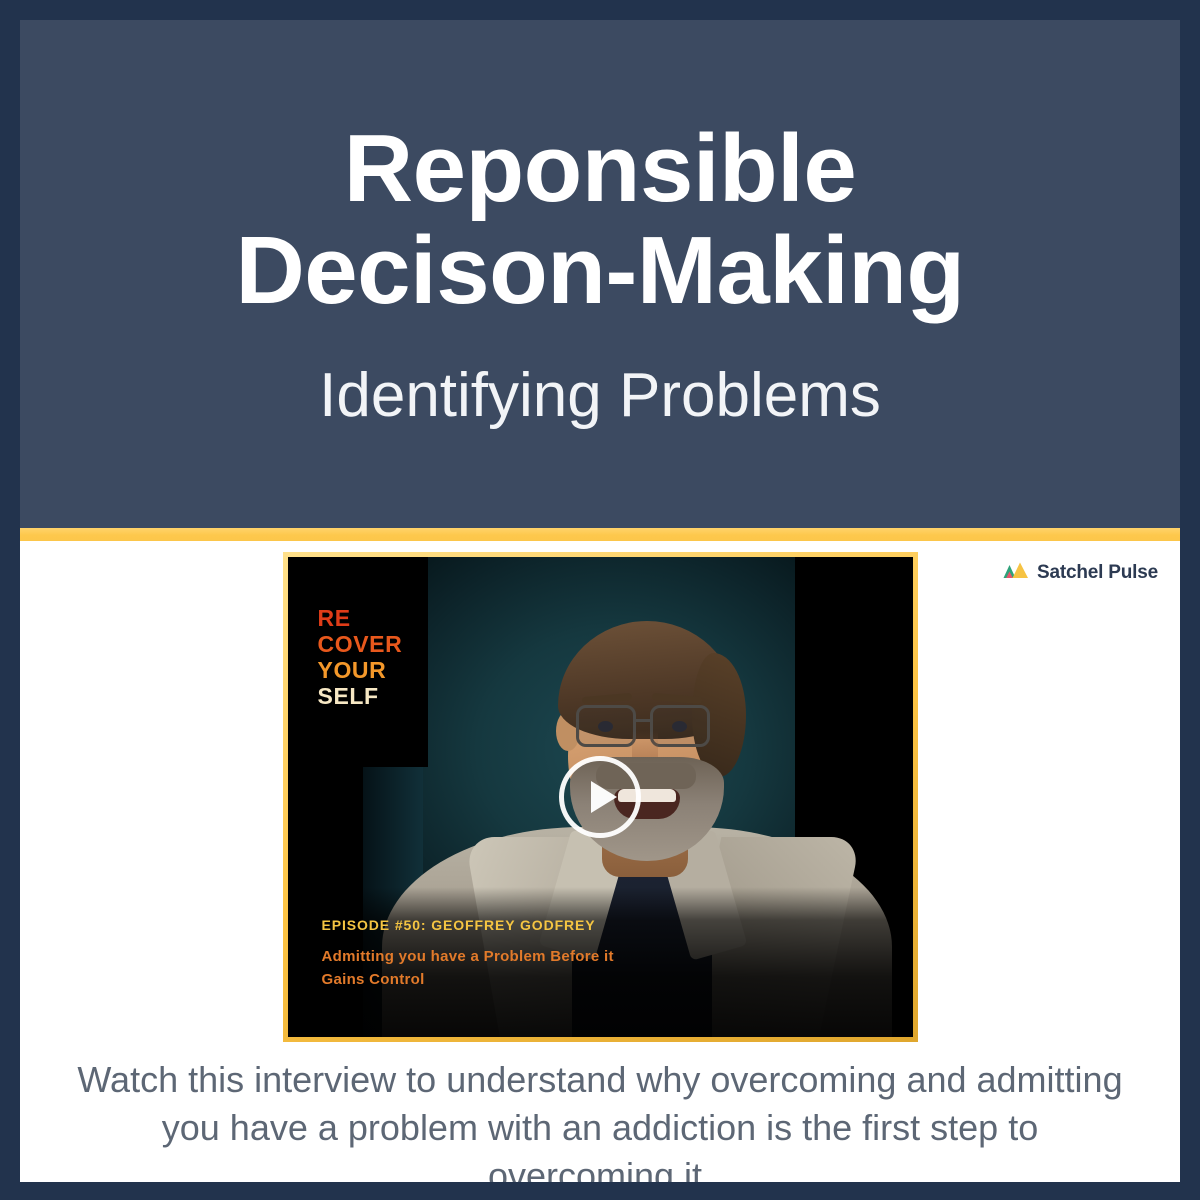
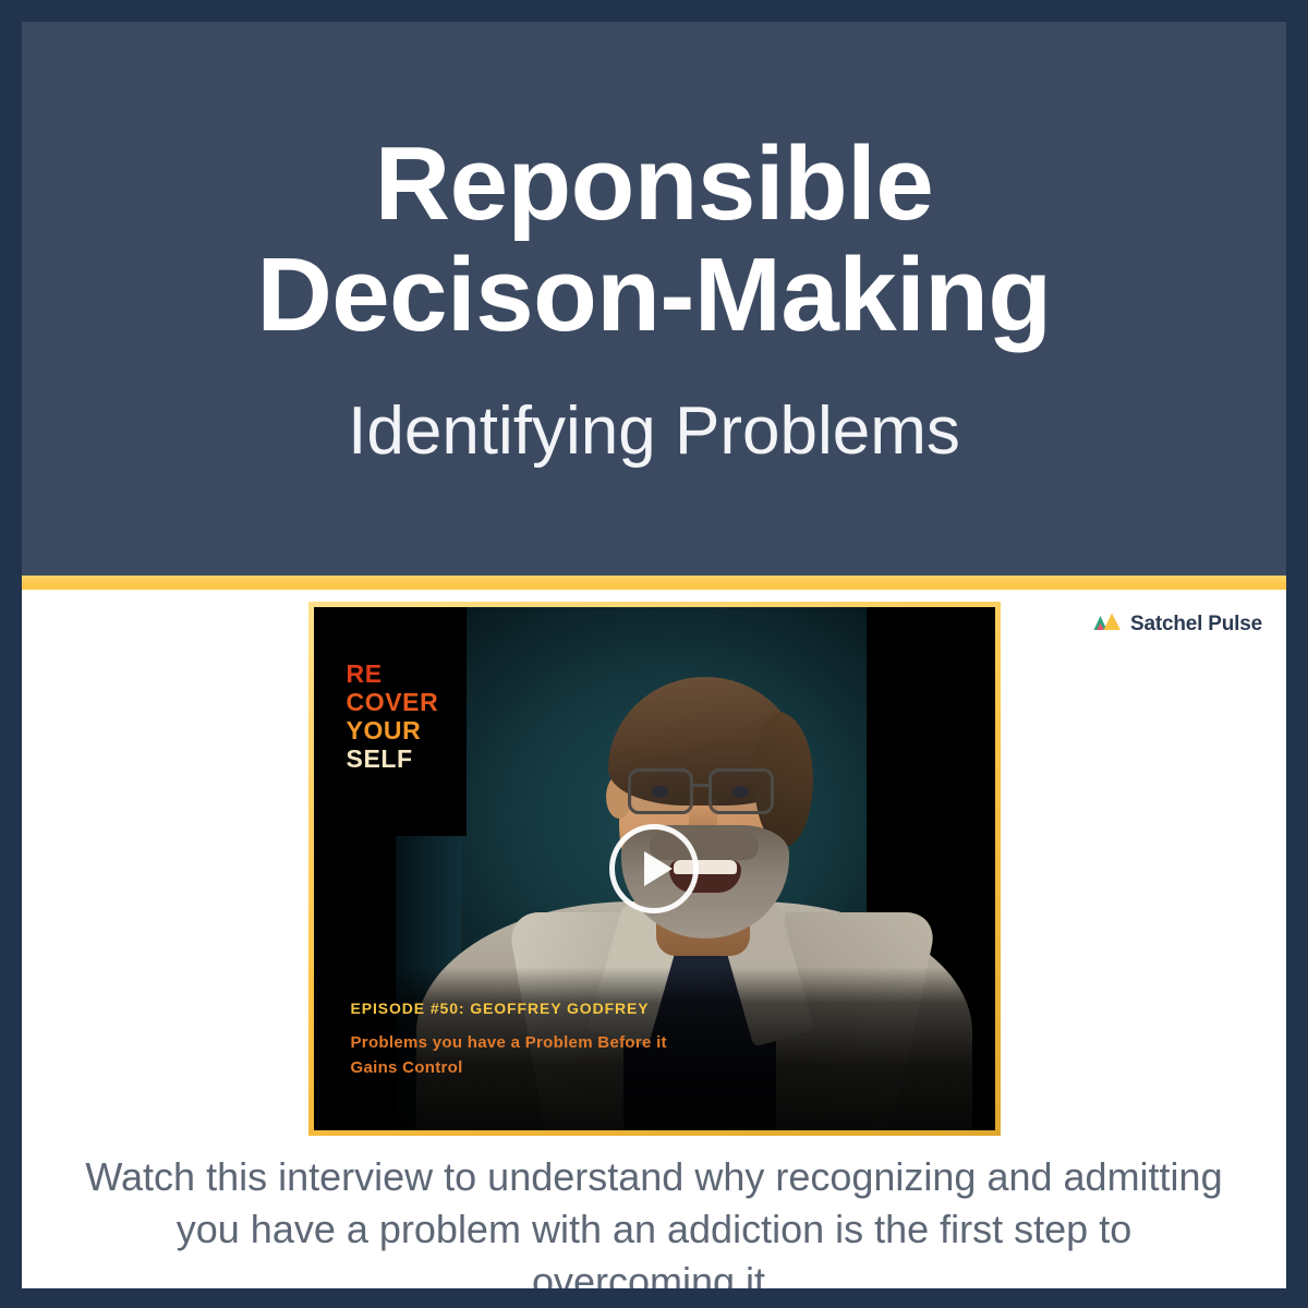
  Reponsible Decison-Making
  Identifying Problems
  Satchel Pulse
  RE
  COVER
  YOUR
  SELF
  EPISODE #50: GEOFFREY GODFREY
- Admitting you have a Problem Before it Gains Control
+ Problems you have a Problem Before it Gains Control
- Watch this interview to understand why overcoming and admitting you have a problem with an addiction is the first step to overcoming it.
+ Watch this interview to understand why recognizing and admitting you have a problem with an addiction is the first step to overcoming it.
